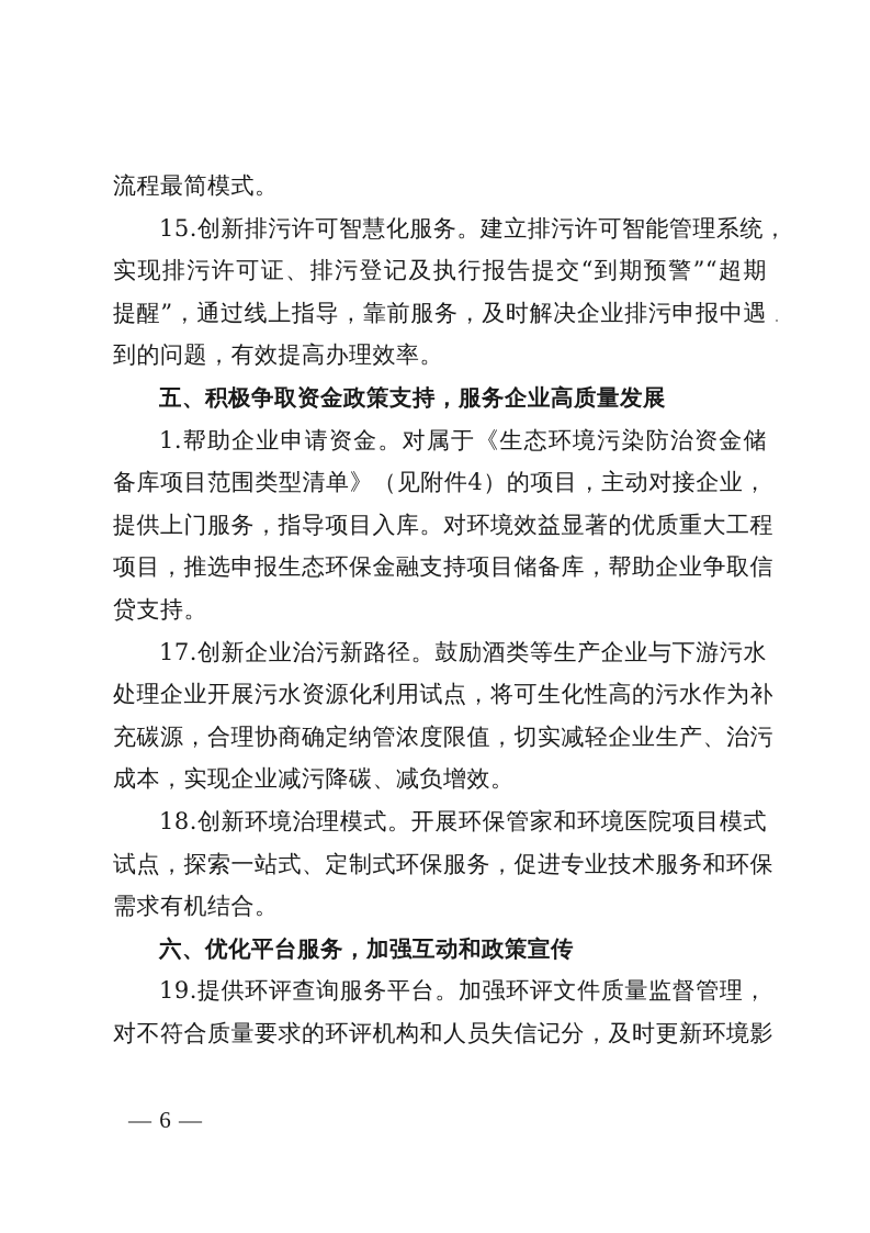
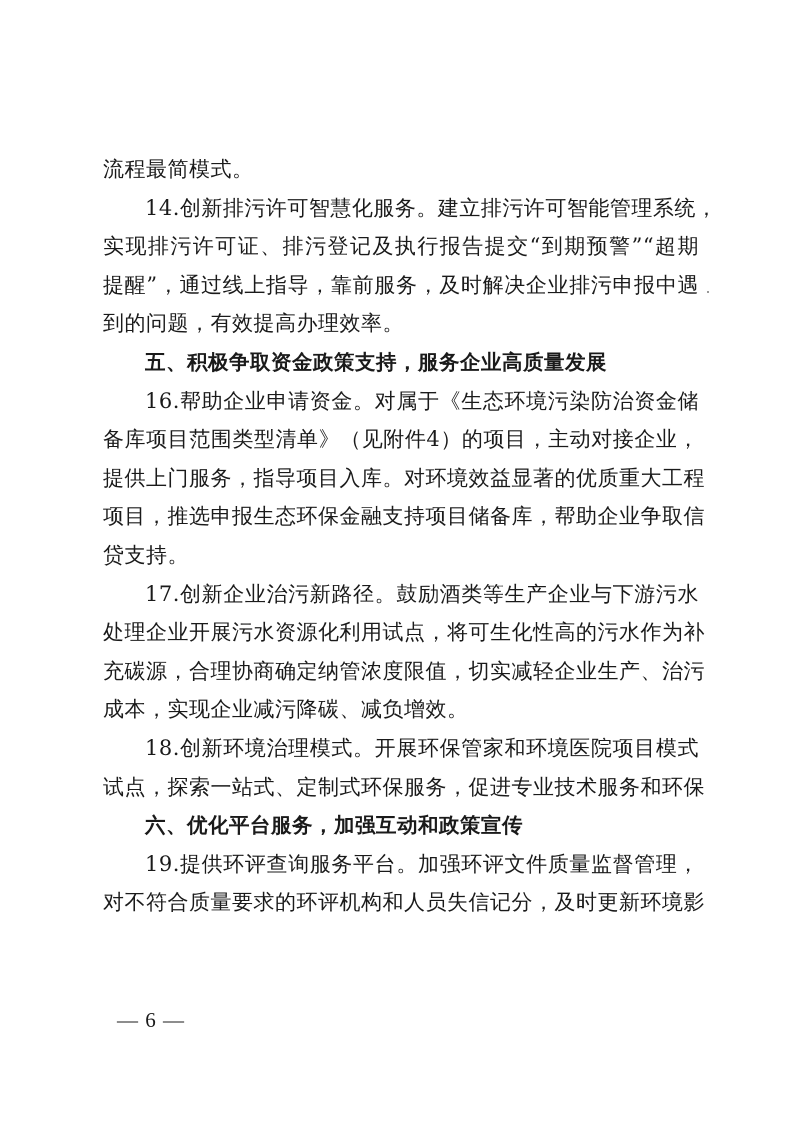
  流程最简模式。
- 15.创新排污许可智慧化服务。建立排污许可智能管理系统，
+ 14.创新排污许可智慧化服务。建立排污许可智能管理系统，
  实现排污许可证、排污登记及执行报告提交“到期预警”“超期
  提醒”，通过线上指导，靠前服务，及时解决企业排污申报中遇
  到的问题，有效提高办理效率。
  五、积极争取资金政策支持，服务企业高质量发展
- 1.帮助企业申请资金。对属于《生态环境污染防治资金储
+ 16.帮助企业申请资金。对属于《生态环境污染防治资金储
  备库项目范围类型清单》（见附件4）的项目，主动对接企业，
  提供上门服务，指导项目入库。对环境效益显著的优质重大工程
  项目，推选申报生态环保金融支持项目储备库，帮助企业争取信
  贷支持。
  17.创新企业治污新路径。鼓励酒类等生产企业与下游污水
  处理企业开展污水资源化利用试点，将可生化性高的污水作为补
  充碳源，合理协商确定纳管浓度限值，切实减轻企业生产、治污
  成本，实现企业减污降碳、减负增效。
  18.创新环境治理模式。开展环保管家和环境医院项目模式
  试点，探索一站式、定制式环保服务，促进专业技术服务和环保
- 需求有机结合。
  六、优化平台服务，加强互动和政策宣传
  19.提供环评查询服务平台。加强环评文件质量监督管理，
  对不符合质量要求的环评机构和人员失信记分，及时更新环境影
  — 6 —
